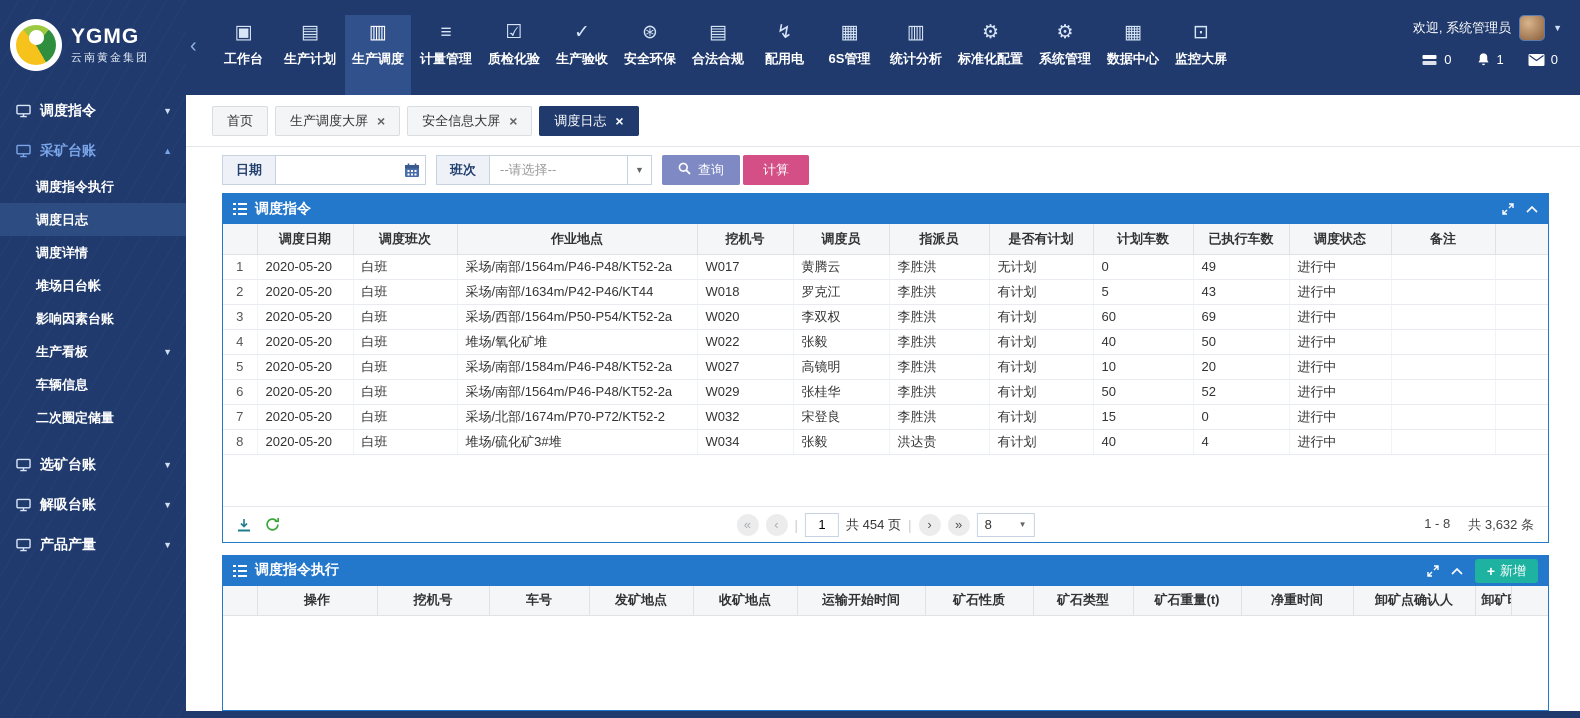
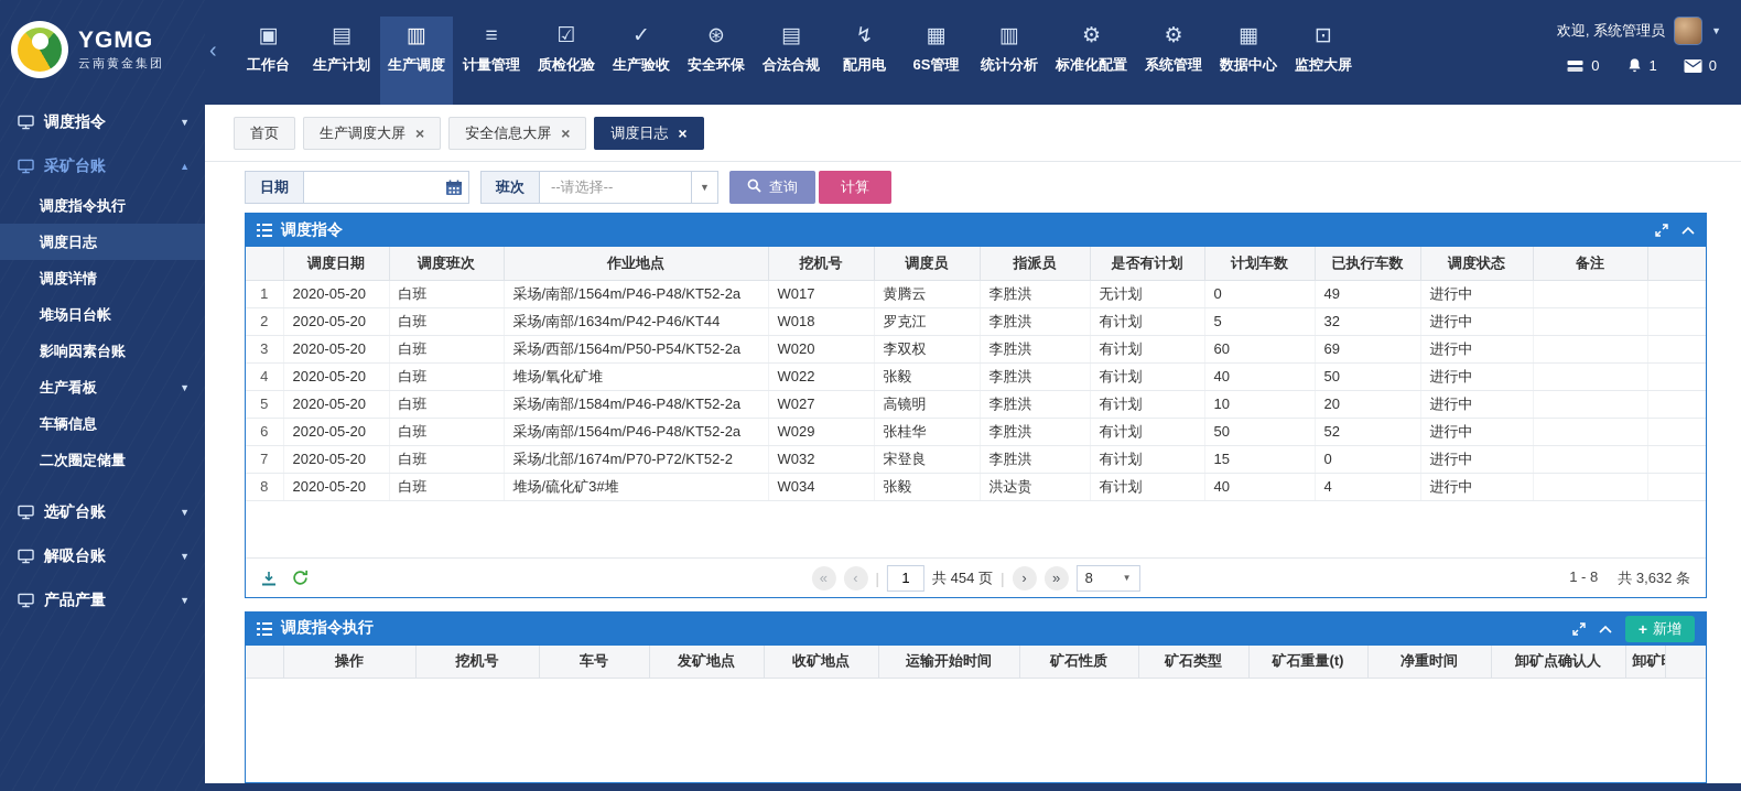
  YGMG
  云南黄金集团
  调度指令
  ▼
  采矿台账
  ▲
  调度指令执行
  调度日志
  调度详情
  堆场日台帐
  影响因素台账
  生产看板
  ▼
  车辆信息
  二次圈定储量
  选矿台账
  ▼
  解吸台账
  ▼
  产品产量
  ▼
  ‹
  ▣
  工作台
  ▤
  生产计划
  ▥
  生产调度
  ≡
  计量管理
  ☑
  质检化验
  ✓
  生产验收
  ⊛
  安全环保
  ▤
  合法合规
  ↯
  配用电
  ▦
  6S管理
  ▥
  统计分析
  ⚙
  标准化配置
  ⚙
  系统管理
  ▦
  数据中心
  ⊡
  监控大屏
  欢迎, 系统管理员
  ▼
  0
  1
  0
  首页
  生产调度大屏
  ×
  安全信息大屏
  ×
  调度日志
  ×
  日期
  班次
  --请选择--
  ▼
  查询
  计算
  调度指令
  	调度日期	调度班次	作业地点	挖机号	调度员	指派员	是否有计划	计划车数	已执行车数	调度状态	备注
  1	2020-05-20	白班	采场/南部/1564m/P46-P48/KT52-2a	W017	黄腾云	李胜洪	无计划	0	49	进行中
- 2	2020-05-20	白班	采场/南部/1634m/P42-P46/KT44	W018	罗克江	李胜洪	有计划	5	43	进行中
+ 2	2020-05-20	白班	采场/南部/1634m/P42-P46/KT44	W018	罗克江	李胜洪	有计划	5	32	进行中
  3	2020-05-20	白班	采场/西部/1564m/P50-P54/KT52-2a	W020	李双权	李胜洪	有计划	60	69	进行中
  4	2020-05-20	白班	堆场/氧化矿堆	W022	张毅	李胜洪	有计划	40	50	进行中
  5	2020-05-20	白班	采场/南部/1584m/P46-P48/KT52-2a	W027	高镜明	李胜洪	有计划	10	20	进行中
  6	2020-05-20	白班	采场/南部/1564m/P46-P48/KT52-2a	W029	张桂华	李胜洪	有计划	50	52	进行中
  7	2020-05-20	白班	采场/北部/1674m/P70-P72/KT52-2	W032	宋登良	李胜洪	有计划	15	0	进行中
  8	2020-05-20	白班	堆场/硫化矿3#堆	W034	张毅	洪达贵	有计划	40	4	进行中
  «
  ‹
  |
  1
  共 454 页
  |
  ›
  »
  8
  ▼
  1 - 8
  共 3,632 条
  调度指令执行
  +
  新增
  	操作	挖机号	车号	发矿地点	收矿地点	运输开始时间	矿石性质	矿石类型	矿石重量(t)	净重时间	卸矿点确认人	卸矿
